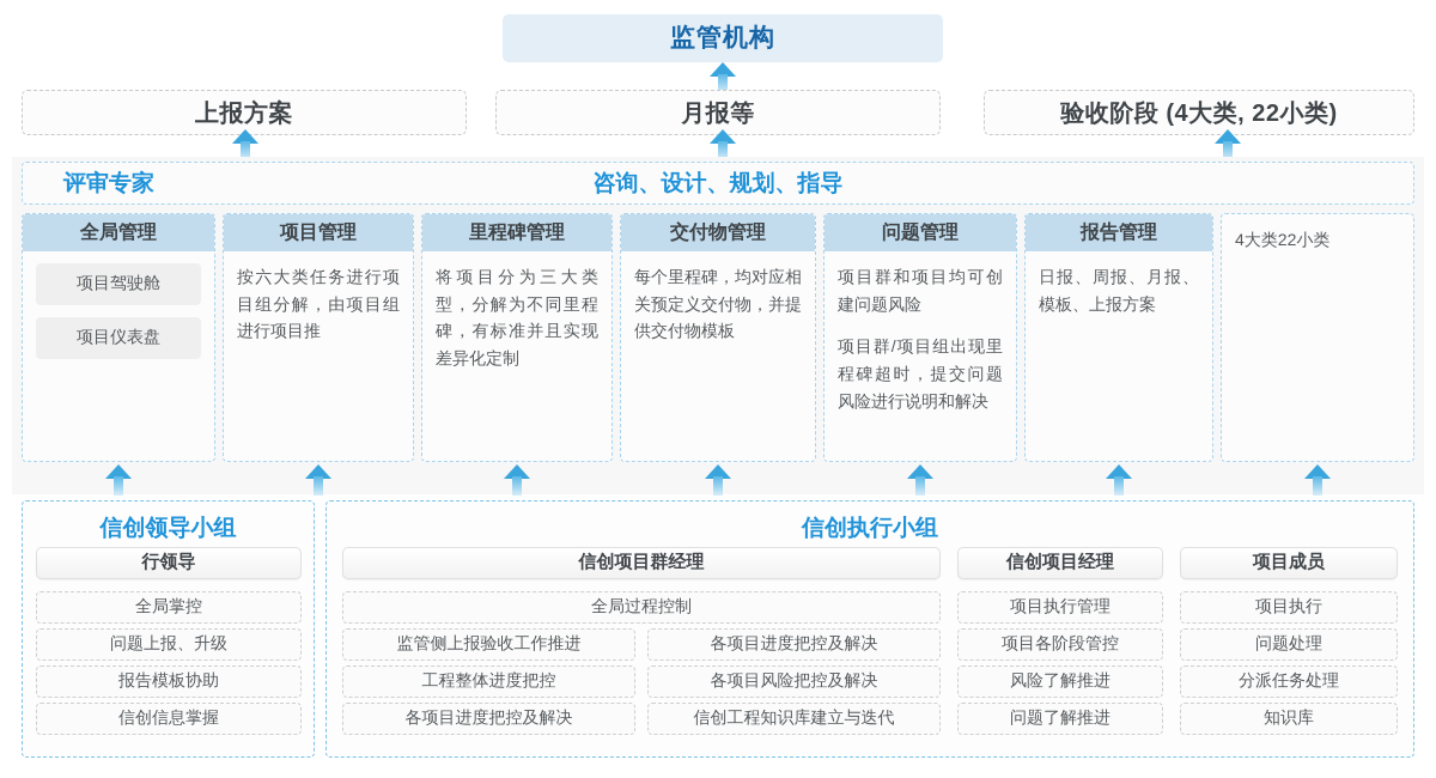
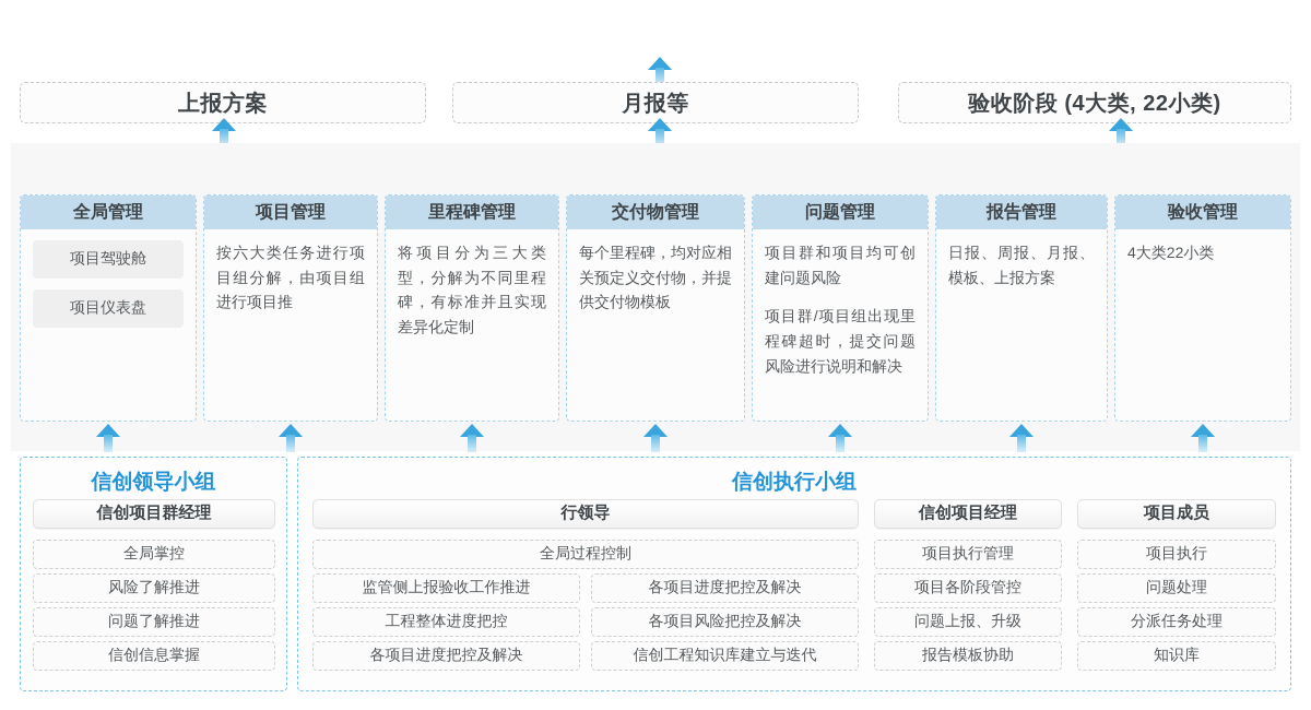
- 监管机构
  上报方案
  月报等
  验收阶段 (4大类, 22小类)
- 评审专家
- 咨询、设计、规划、指导
  全局管理
  项目驾驶舱
  项目仪表盘
  项目管理
  按六大类任务进行项目组分解，由项目组进行项目推
  里程碑管理
  将项目分为三大类型，分解为不同里程碑，有标准并且实现差异化定制
  交付物管理
  每个里程碑，均对应相关预定义交付物，并提供交付物模板
  问题管理
  项目群和项目均可创建问题风险
  项目群/项目组出现里程碑超时，提交问题风险进行说明和解决
  报告管理
  日报、周报、月报、模板、上报方案
+ 验收管理
  4大类22小类
  信创领导小组
  信创执行小组
- 行领导
+ 信创项目群经理
  全局掌控
- 问题上报、升级
+ 风险了解推进
- 报告模板协助
+ 问题了解推进
  信创信息掌握
- 信创项目群经理
+ 行领导
  全局过程控制
  监管侧上报验收工作推进
  工程整体进度把控
  各项目进度把控及解决
  各项目进度把控及解决
  各项目风险把控及解决
  信创工程知识库建立与迭代
  信创项目经理
  项目执行管理
  项目各阶段管控
- 风险了解推进
+ 问题上报、升级
- 问题了解推进
+ 报告模板协助
  项目成员
  项目执行
  问题处理
  分派任务处理
  知识库
